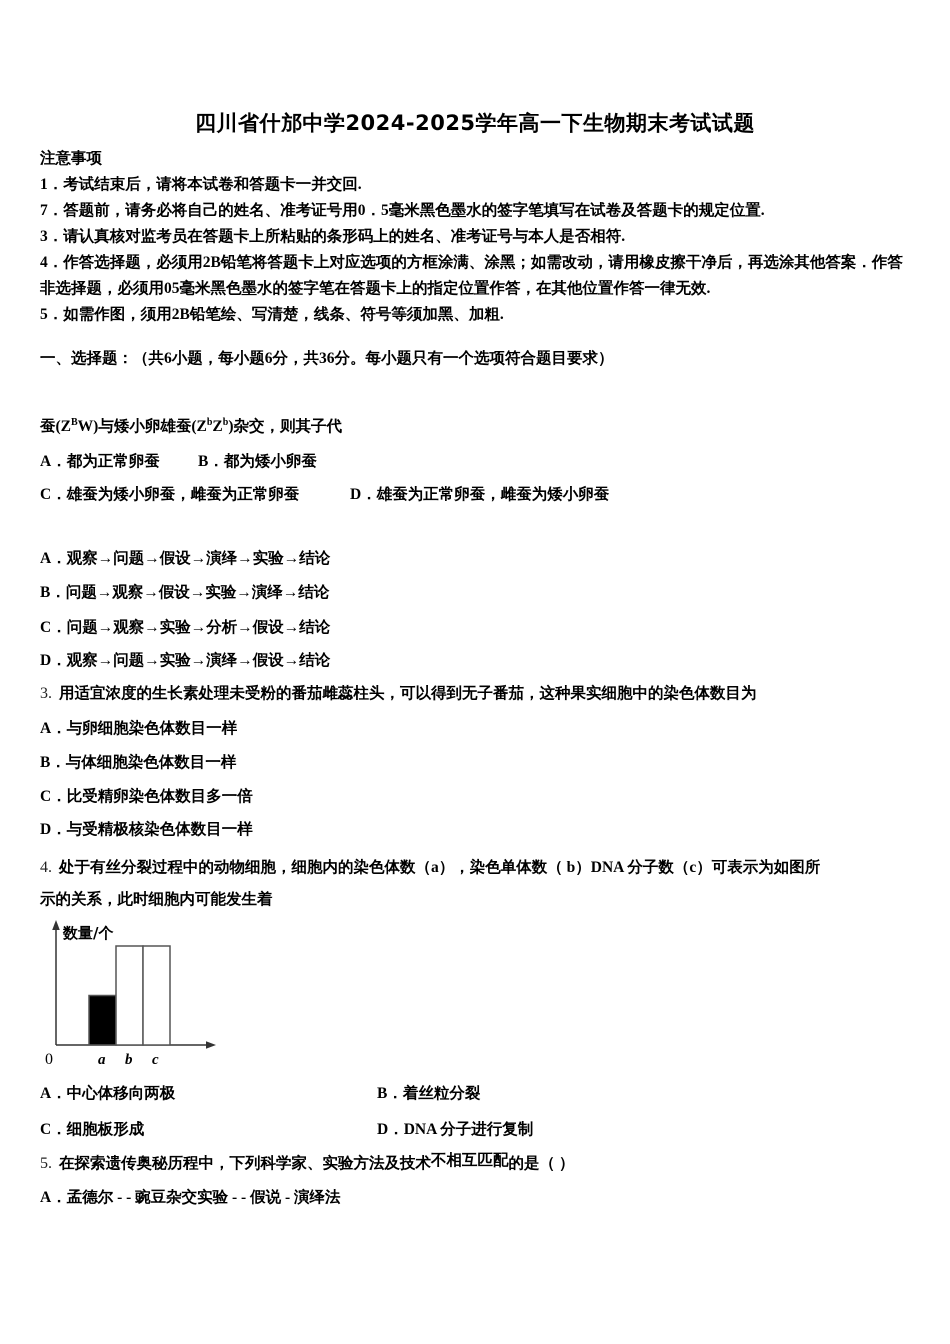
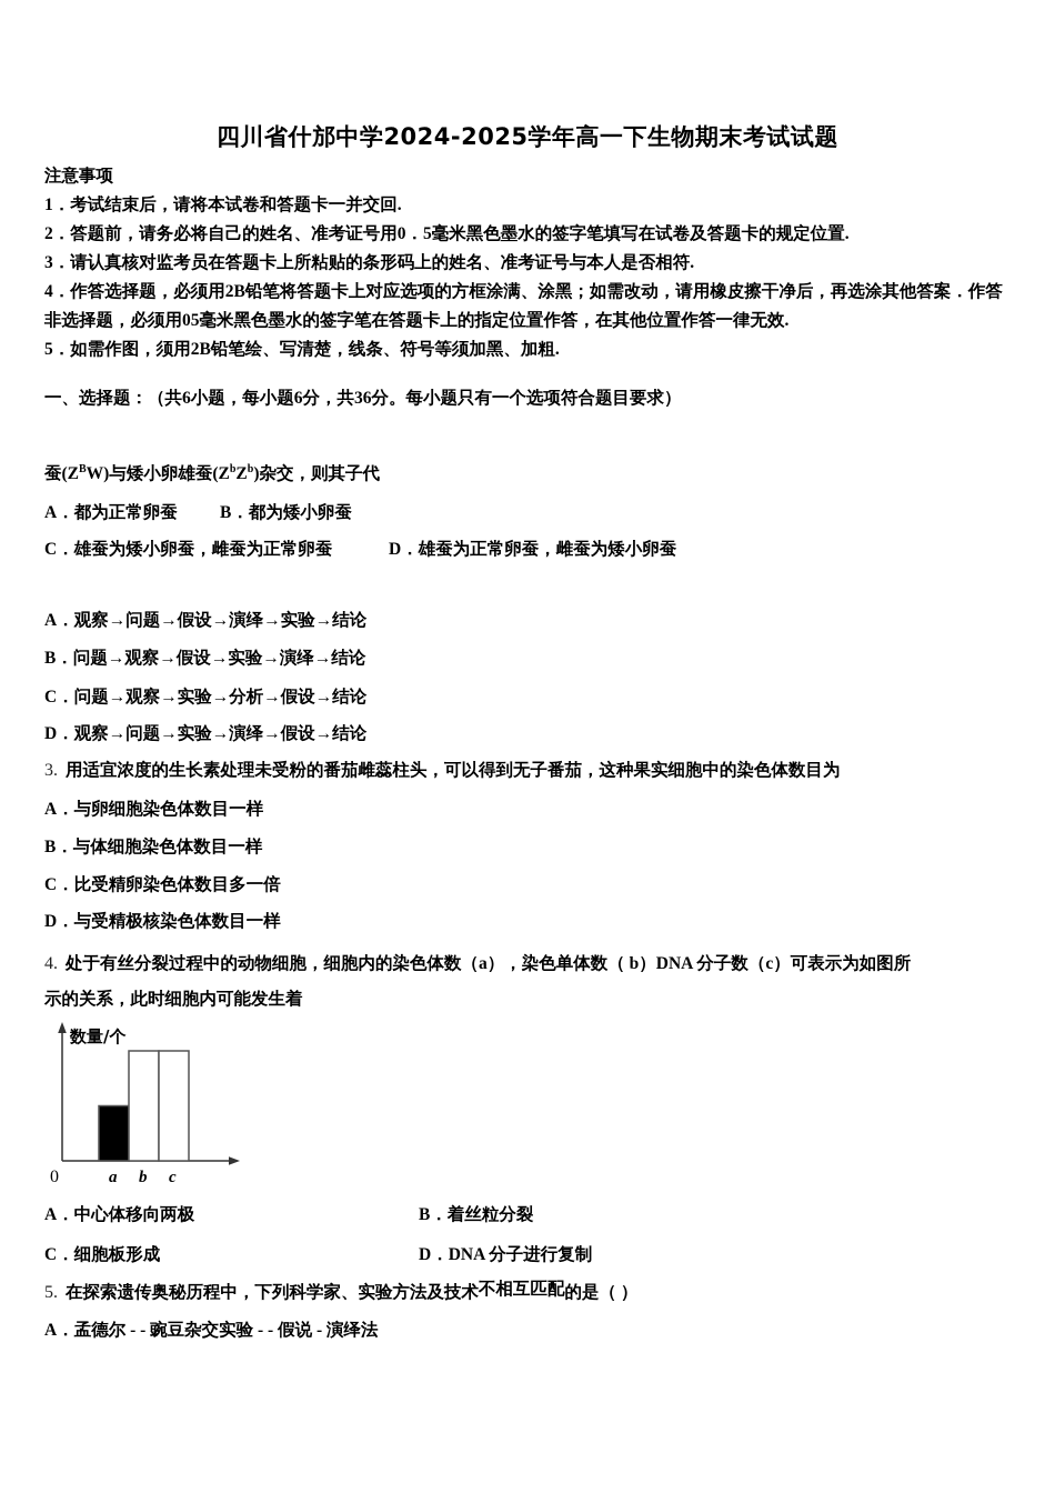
  四川省什邡中学2024-2025学年高一下生物期末考试试题
  注意事项
  1．考试结束后，请将本试卷和答题卡一并交回.
- 7．答题前，请务必将自己的姓名、准考证号用0．5毫米黑色墨水的签字笔填写在试卷及答题卡的规定位置.
+ 2．答题前，请务必将自己的姓名、准考证号用0．5毫米黑色墨水的签字笔填写在试卷及答题卡的规定位置.
  3．请认真核对监考员在答题卡上所粘贴的条形码上的姓名、准考证号与本人是否相符.
  4．作答选择题，必须用2B铅笔将答题卡上对应选项的方框涂满、涂黑；如需改动，请用橡皮擦干净后，再选涂其他答案．作答非选择题，必须用05毫米黑色墨水的签字笔在答题卡上的指定位置作答，在其他位置作答一律无效.
  5．如需作图，须用2B铅笔绘、写清楚，线条、符号等须加黑、加粗.
  一、选择题：（共6小题，每小题6分，共36分。每小题只有一个选项符合题目要求）
  蚕(ZBW)与矮小卵雄蚕(ZbZb)杂交，则其子代
  A．都为正常卵蚕
  B．都为矮小卵蚕
  C．雄蚕为矮小卵蚕，雌蚕为正常卵蚕
  D．雄蚕为正常卵蚕，雌蚕为矮小卵蚕
  A．观察→问题→假设→演绎→实验→结论
  B．问题→观察→假设→实验→演绎→结论
  C．问题→观察→实验→分析→假设→结论
  D．观察→问题→实验→演绎→假设→结论
  3. 用适宜浓度的生长素处理未受粉的番茄雌蕊柱头，可以得到无子番茄，这种果实细胞中的染色体数目为
  A．与卵细胞染色体数目一样
  B．与体细胞染色体数目一样
  C．比受精卵染色体数目多一倍
  D．与受精极核染色体数目一样
  4. 处于有丝分裂过程中的动物细胞，细胞内的染色体数（a），染色单体数（ b）DNA 分子数（c）可表示为如图所
  示的关系，此时细胞内可能发生着
  数量/个
  0
  a
  b
  c
  A．中心体移向两极
  B．着丝粒分裂
  C．细胞板形成
  D．DNA 分子进行复制
  5. 在探索遗传奥秘历程中，下列科学家、实验方法及技术不相互匹配的是（ ）
  A．孟德尔 - - 豌豆杂交实验 - - 假说 - 演绎法
